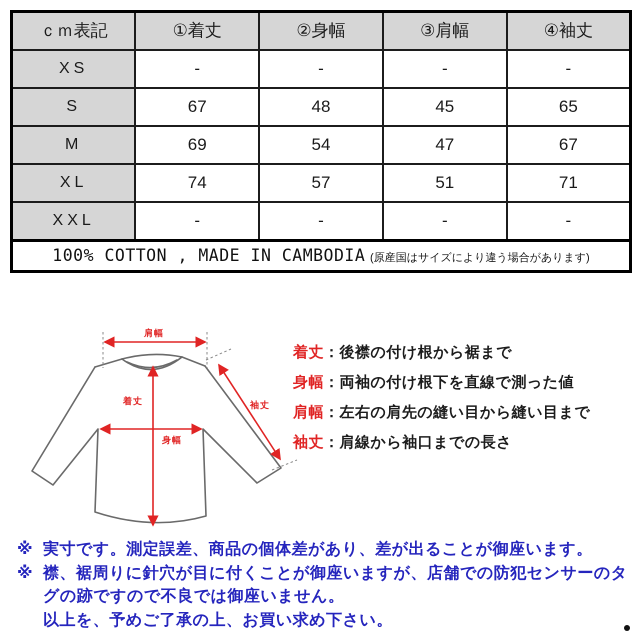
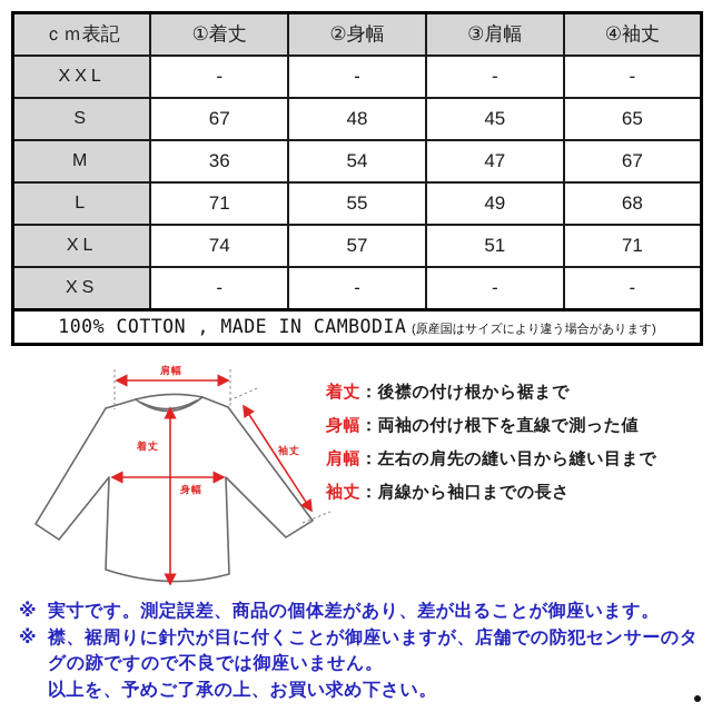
  ｃｍ表記	①着丈	②身幅	③肩幅	④袖丈
- XS	-	-	-	-
+ XXL	-	-	-	-
  S	67	48	45	65
- M	69	54	47	67
+ M	36	54	47	67
+ L	71	55	49	68
  XL	74	57	51	71
- XXL	-	-	-	-
+ XS	-	-	-	-
  100% COTTON , MADE IN CAMBODIA (原産国はサイズにより違う場合があります)
  肩幅
  着丈
  身幅
  袖丈
  着丈：後襟の付け根から裾まで
  身幅：両袖の付け根下を直線で測った値
  肩幅：左右の肩先の縫い目から縫い目まで
  袖丈：肩線から袖口までの長さ
  ※
  実寸です。測定誤差、商品の個体差があり、差が出ることが御座います。
  ※
  襟、裾周りに針穴が目に付くことが御座いますが、店舗での防犯センサーのタ
  グの跡ですので不良では御座いません。
  以上を、予めご了承の上、お買い求め下さい。
